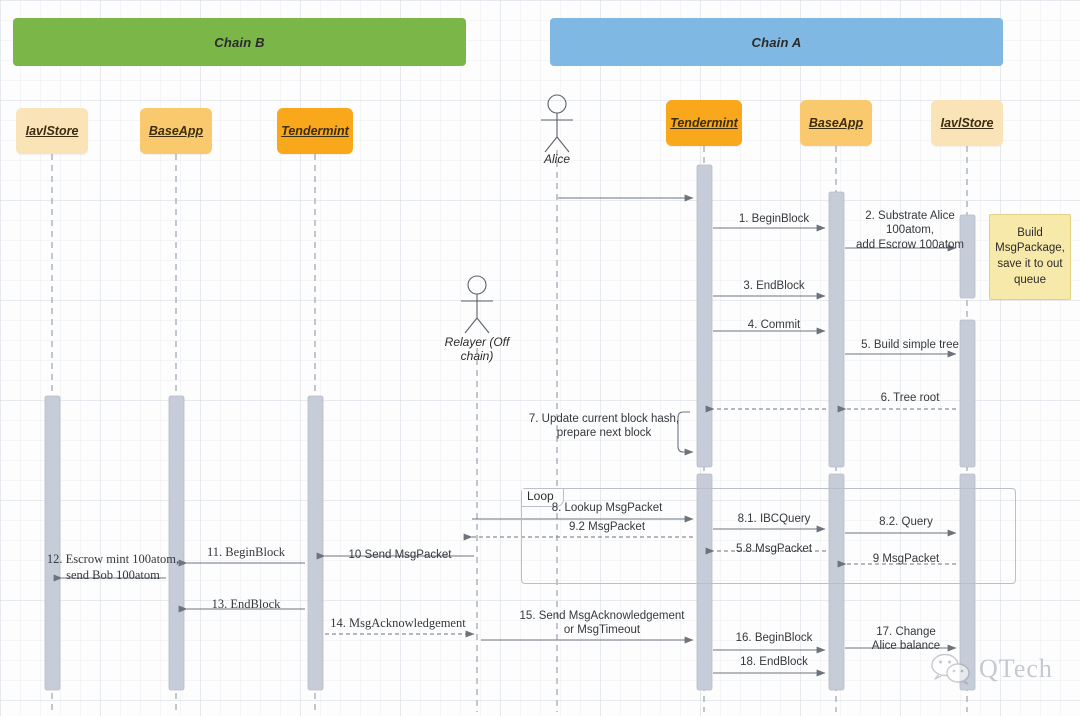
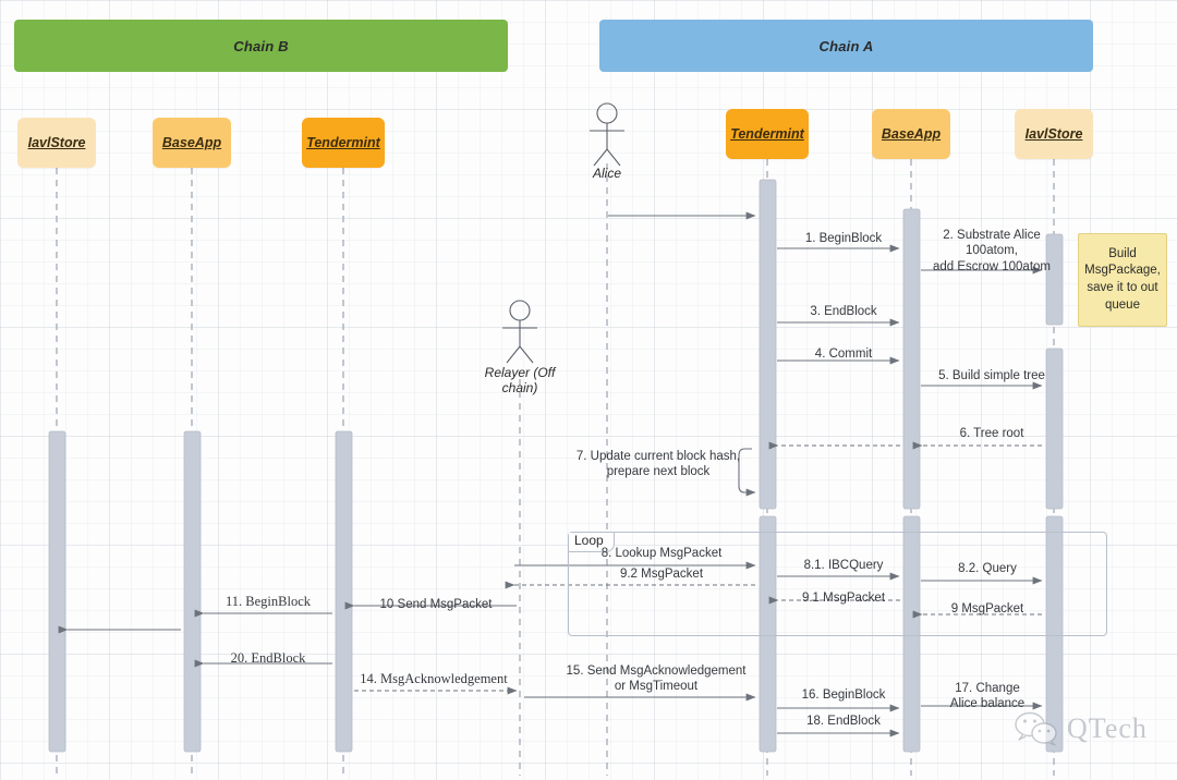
  Chain B
  Chain A
  IavlStore
  BaseApp
  Tendermint
  Tendermint
  BaseApp
  IavlStore
  Alice
  Relayer (Off
  chain)
  Build
  MsgPackage,
  save it to out
  queue
  Loop
  1. BeginBlock
  2. Substrate Alice
  100atom,
  add Escrow 100atom
  3. EndBlock
  4. Commit
  5. Build simple tree
  6. Tree root
  7. Update current block hash,
  prepare next block
  8. Lookup MsgPacket
  8.1. IBCQuery
  8.2. Query
  9 MsgPacket
- 5.8 MsgPacket
+ 9.1 MsgPacket
  9.2 MsgPacket
  10 Send MsgPacket
  11. BeginBlock
- 12. Escrow mint 100atom,
- send Bob 100atom
- 13. EndBlock
+ 20. EndBlock
  14. MsgAcknowledgement
  15. Send MsgAcknowledgement
  or MsgTimeout
  16. BeginBlock
  17. Change
  Alice balance
  18. EndBlock
  QTech
